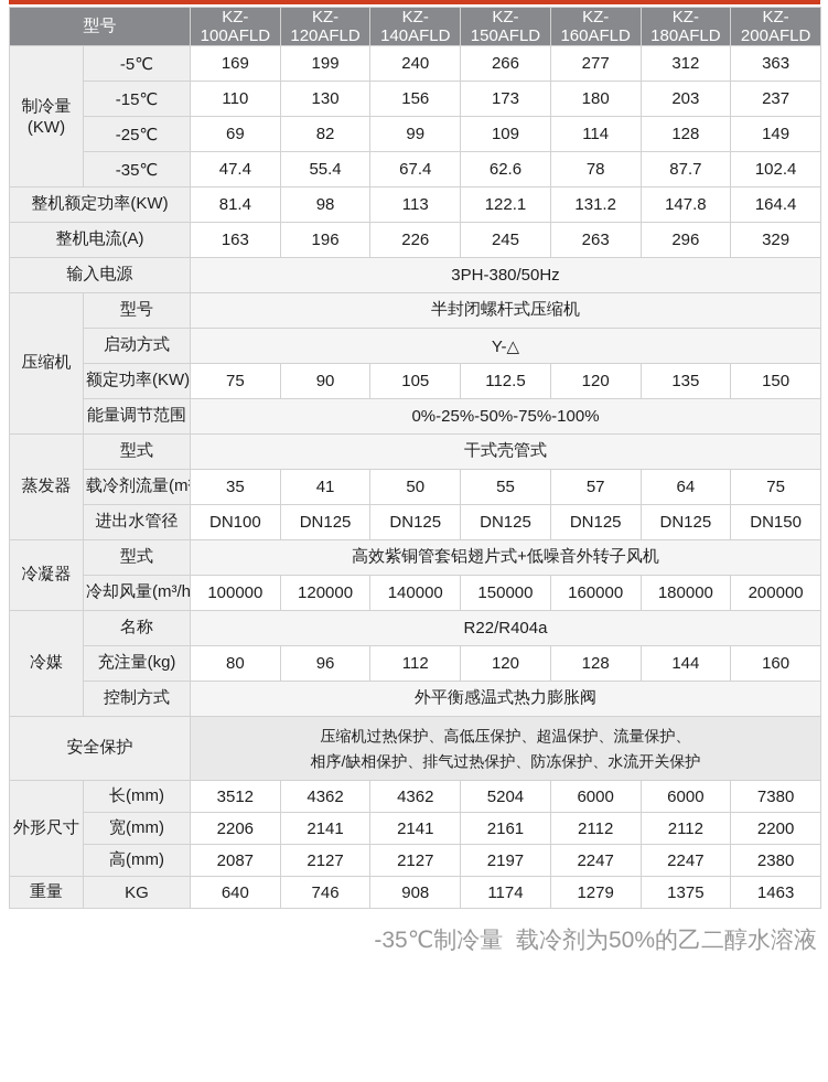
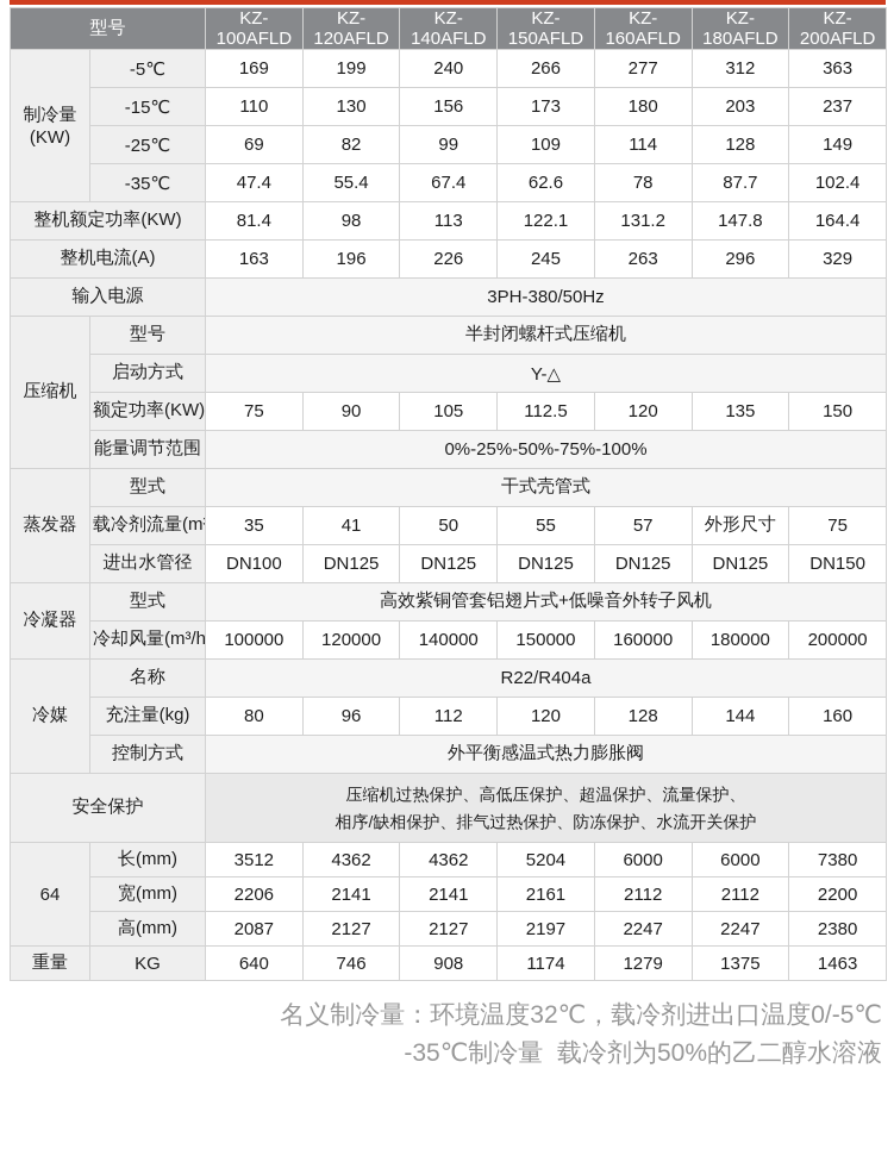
  型号	KZ-100AFLD	KZ-120AFLD	KZ-140AFLD	KZ-150AFLD	KZ-160AFLD	KZ-180AFLD	KZ-200AFLD
  制冷量(KW)	-5℃	169	199	240	266	277	312	363
  -15℃	110	130	156	173	180	203	237
  -25℃	69	82	99	109	114	128	149
  -35℃	47.4	55.4	67.4	62.6	78	87.7	102.4
  整机额定功率(KW)	81.4	98	113	122.1	131.2	147.8	164.4
  整机电流(A)	163	196	226	245	263	296	329
  输入电源	3PH-380/50Hz
  压缩机	型号	半封闭螺杆式压缩机
  启动方式	Y-△
  额定功率(KW)	75	90	105	112.5	120	135	150
  能量调节范围	0%-25%-50%-75%-100%
  蒸发器	型式	干式壳管式
- 载冷剂流量(m	35	41	50	55	57	64	75
+ 载冷剂流量(m	35	41	50	55	57	外形尺寸	75
  进出水管径	DN100	DN125	DN125	DN125	DN125	DN125	DN150
  冷凝器	型式	高效紫铜管套铝翅片式+低噪音外转子风机
  冷却风量(m³/h	100000	120000	140000	150000	160000	180000	200000
  冷媒	名称	R22/R404a
  充注量(kg)	80	96	112	120	128	144	160
  控制方式	外平衡感温式热力膨胀阀
  安全保护	压缩机过热保护、高低压保护、超温保护、流量保护、相序/缺相保护、排气过热保护、防冻保护、水流开关保护
- 外形尺寸	长(mm)	3512	4362	4362	5204	6000	6000	7380
+ 64	长(mm)	3512	4362	4362	5204	6000	6000	7380
  宽(mm)	2206	2141	2141	2161	2112	2112	2200
  高(mm)	2087	2127	2127	2197	2247	2247	2380
  重量	KG	640	746	908	1174	1279	1375	1463
+ 名义制冷量：环境温度32℃，载冷剂进出口温度0/-5℃
  -35℃制冷量 载冷剂为50%的乙二醇水溶液
